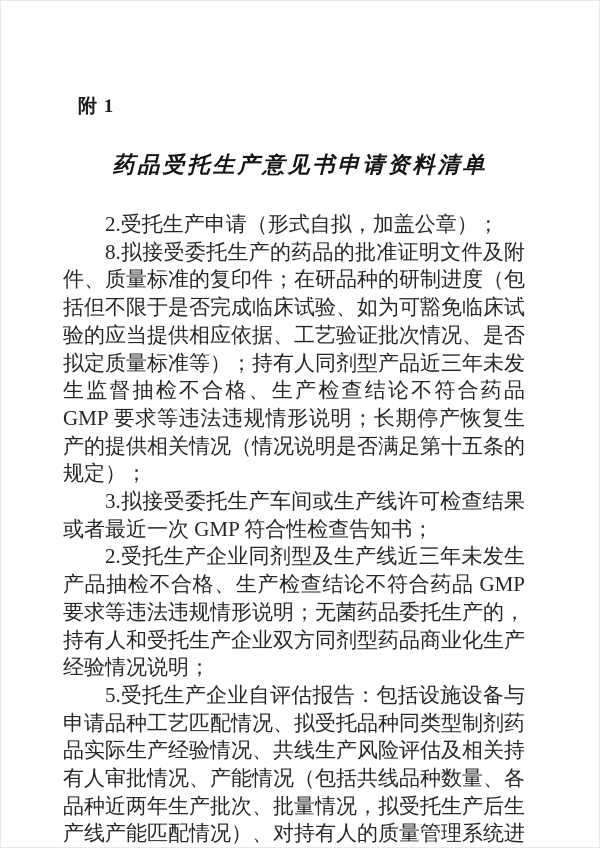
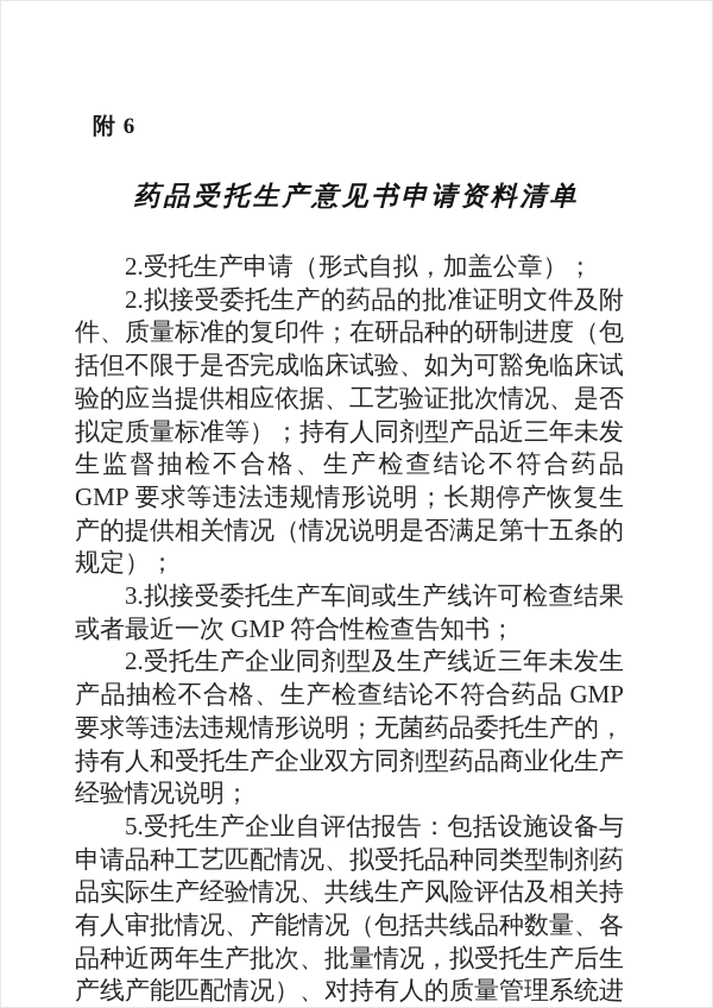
- 附 1
+ 附 6
  药品受托生产意见书申请资料清单
  2.受托生产申请（形式自拟，加盖公章）；
- 8.拟接受委托生产的药品的批准证明文件及附件、质量标准的复印件；在研品种的研制进度（包括但不限于是否完成临床试验、如为可豁免临床试验的应当提供相应依据、工艺验证批次情况、是否拟定质量标准等）；持有人同剂型产品近三年未发生监督抽检不合格、生产检查结论不符合药品 GMP 要求等违法违规情形说明；长期停产恢复生产的提供相关情况（情况说明是否满足第十五条的规定）；
+ 2.拟接受委托生产的药品的批准证明文件及附件、质量标准的复印件；在研品种的研制进度（包括但不限于是否完成临床试验、如为可豁免临床试验的应当提供相应依据、工艺验证批次情况、是否拟定质量标准等）；持有人同剂型产品近三年未发生监督抽检不合格、生产检查结论不符合药品 GMP 要求等违法违规情形说明；长期停产恢复生产的提供相关情况（情况说明是否满足第十五条的规定）；
  3.拟接受委托生产车间或生产线许可检查结果或者最近一次 GMP 符合性检查告知书；
  2.受托生产企业同剂型及生产线近三年未发生产品抽检不合格、生产检查结论不符合药品 GMP 要求等违法违规情形说明；无菌药品委托生产的，持有人和受托生产企业双方同剂型药品商业化生产经验情况说明；
  5.受托生产企业自评估报告：包括设施设备与申请品种工艺匹配情况、拟受托品种同类型制剂药品实际生产经验情况、共线生产风险评估及相关持有人审批情况、产能情况（包括共线品种数量、各品种近两年生产批次、批量情况，拟受托生产后生产线产能匹配情况）、对持有人的质量管理系统进
